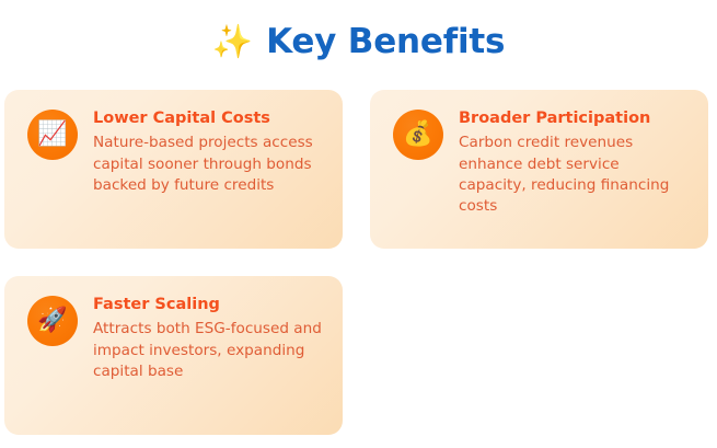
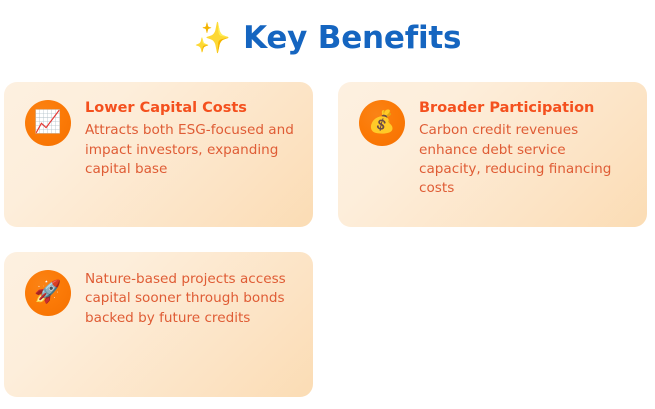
  ✨
  Key Benefits
  📈
  Lower Capital Costs
- Nature-based projects access capital sooner through bonds backed by future credits
+ Attracts both ESG-focused and impact investors, expanding capital base
  💰
  Broader Participation
  Carbon credit revenues enhance debt service capacity, reducing financing costs
  🚀
- Faster Scaling
- Attracts both ESG-focused and impact investors, expanding capital base
+ Nature-based projects access capital sooner through bonds backed by future credits
